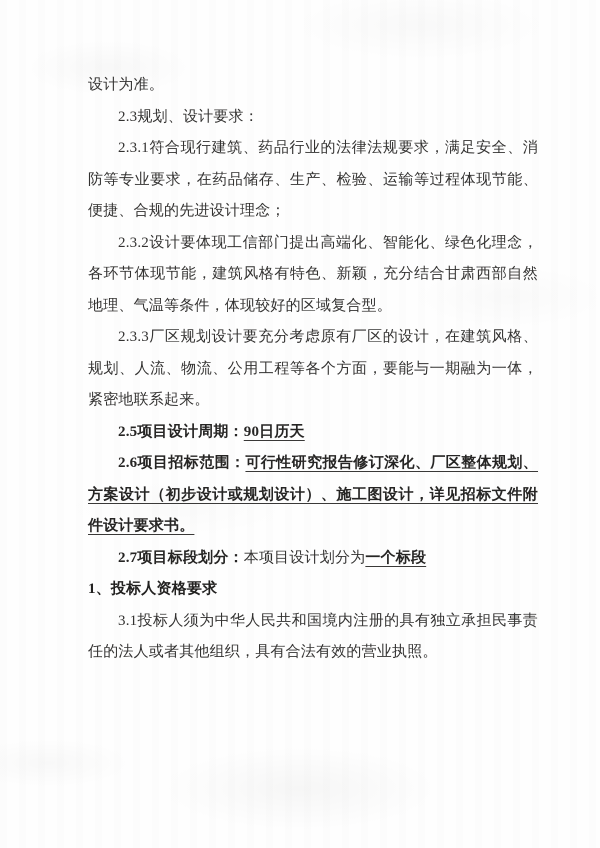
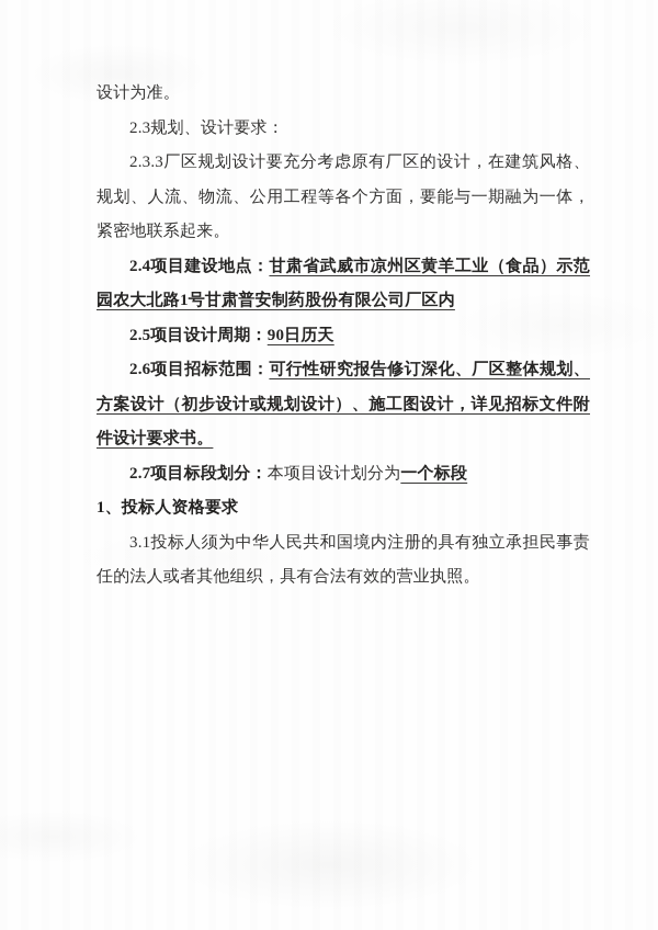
  设计为准。
  2.3规划、设计要求：
- 2.3.1符合现行建筑、药品行业的法律法规要求，满足安全、消防等专业要求，在药品储存、生产、检验、运输等过程体现节能、便捷、合规的先进设计理念；
- 2.3.2设计要体现工信部门提出高端化、智能化、绿色化理念，各环节体现节能，建筑风格有特色、新颖，充分结合甘肃西部自然地理、气温等条件，体现较好的区域复合型。
  2.3.3厂区规划设计要充分考虑原有厂区的设计，在建筑风格、规划、人流、物流、公用工程等各个方面，要能与一期融为一体，紧密地联系起来。
+ 2.4项目建设地点：甘肃省武威市凉州区黄羊工业（食品）示范园农大北路1号甘肃普安制药股份有限公司厂区内
  2.5项目设计周期：90日历天
  2.6项目招标范围：可行性研究报告修订深化、厂区整体规划、方案设计（初步设计或规划设计）、施工图设计，详见招标文件附件设计要求书。
  2.7项目标段划分：本项目设计划分为一个标段
  1、投标人资格要求
  3.1投标人须为中华人民共和国境内注册的具有独立承担民事责任的法人或者其他组织，具有合法有效的营业执照。
